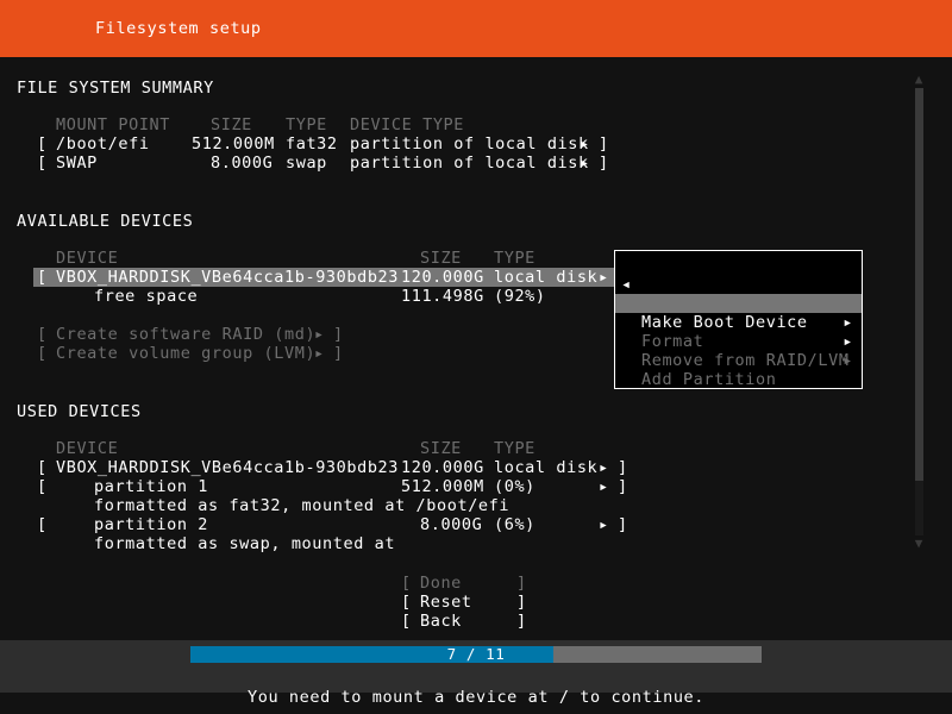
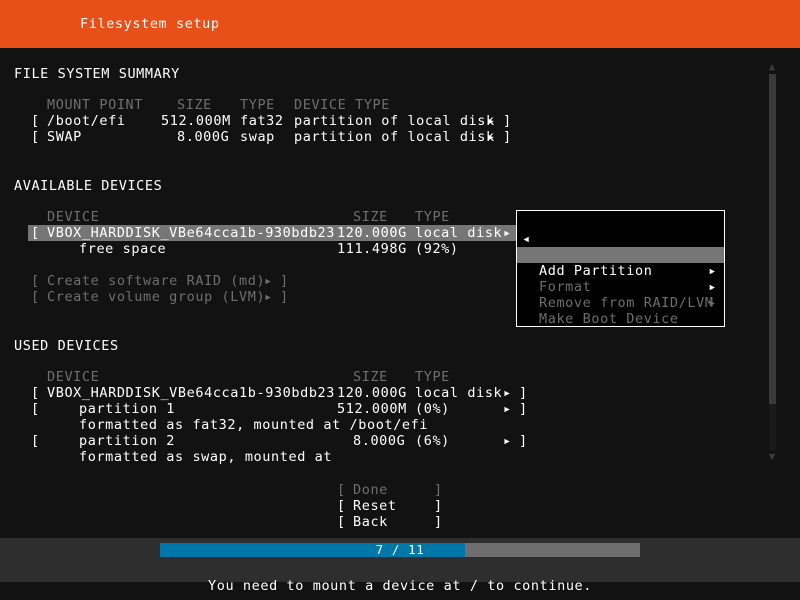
  Filesystem setup
  FILE SYSTEM SUMMARY
  MOUNT POINT
  SIZE
  TYPE
  DEVICE TYPE
  [
  /boot/efi
  512.000M
  fat32
  partition of local disk
  ▸
  ]
  [
  SWAP
  8.000G
  swap
  partition of local disk
  ▸
  ]
  AVAILABLE DEVICES
  DEVICE
  SIZE
  TYPE
  [
  VBOX_HARDDISK_VBe64cca1b-930bdb23
  120.000G
  local disk
  ▸
  free space
  111.498G
  (92%)
  [
  Create software RAID (md)
  ▸
  ]
  [
  Create volume group (LVM)
  ▸
  ]
  USED DEVICES
  DEVICE
  SIZE
  TYPE
  [
  VBOX_HARDDISK_VBe64cca1b-930bdb23
  120.000G
  local disk
  ▸
  ]
  [
  partition 1
  512.000M
  (0%)
  ▸
  ]
  formatted as fat32, mounted at /boot/efi
  [
  partition 2
  8.000G
  (6%)
  ▸
  ]
  formatted as swap, mounted at
  [
  Done
  ]
  [
  Reset
  ]
  [
  Back
  ]
  ◂
  ▸
- Make Boot Device
+ Add Partition
  ▸
  Format
  ▸
  Remove from RAID/LVM
- Add Partition
+ Make Boot Device
  ▲
  ▼
  7 / 11
  You need to mount a device at / to continue.
